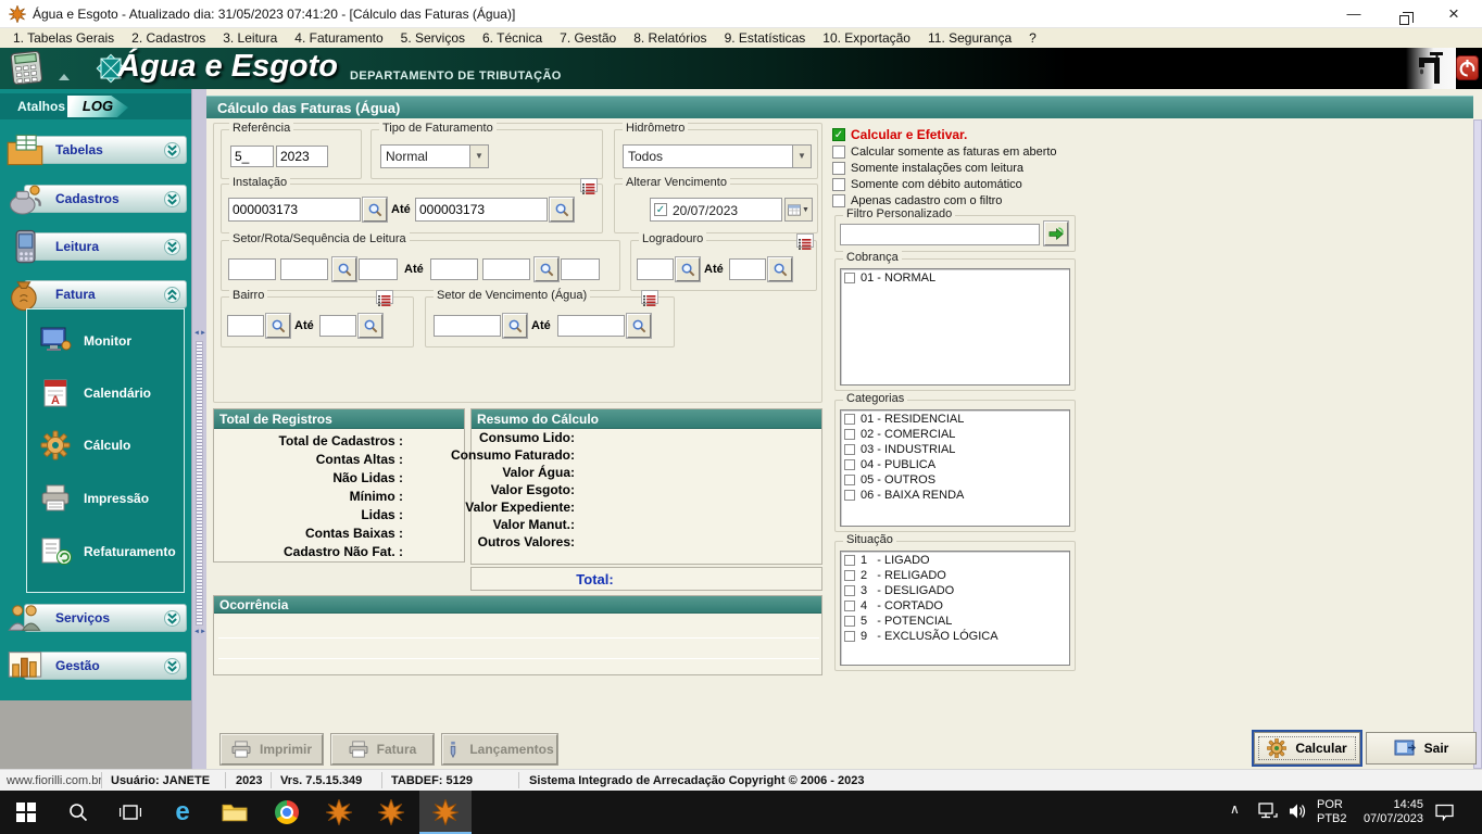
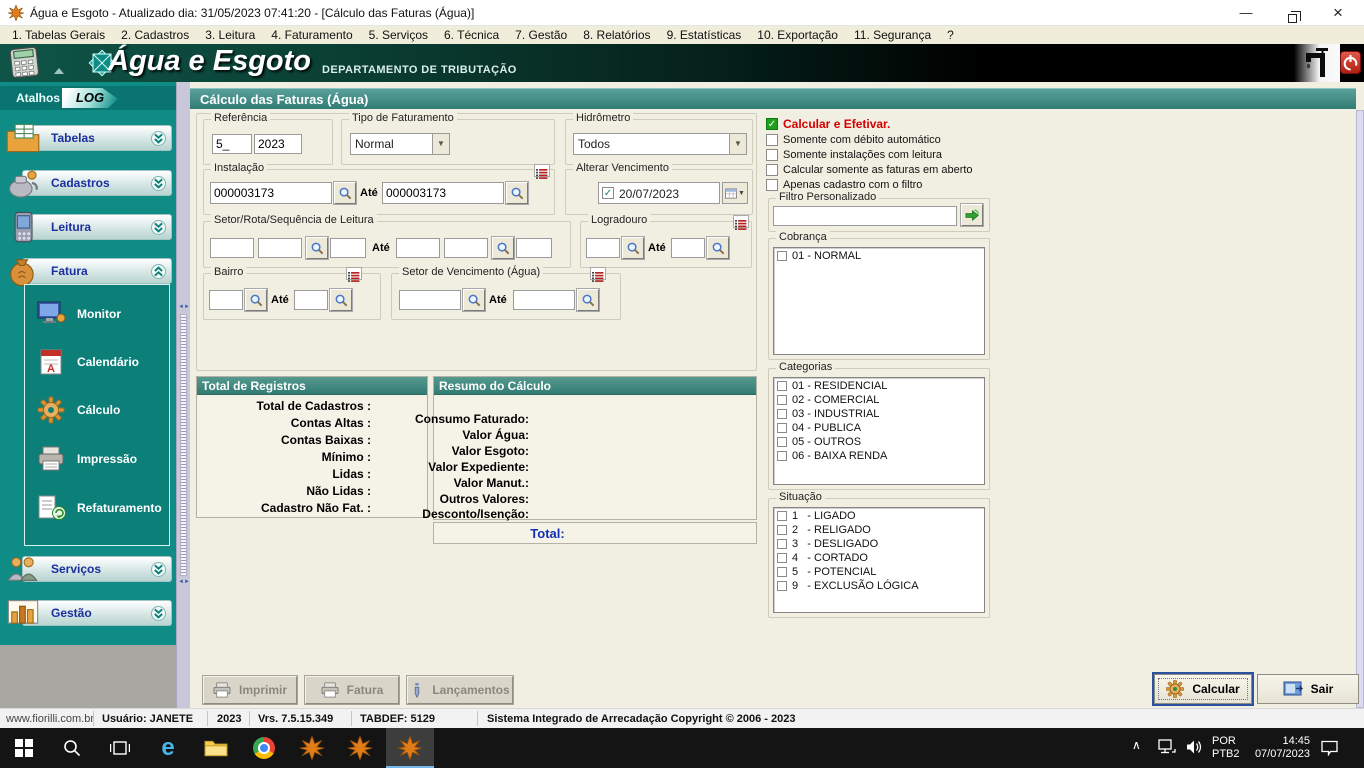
  Água e Esgoto - Atualizado dia: 31/05/2023 07:41:20 - [Cálculo das Faturas (Água)]
  —
  ×
  1. Tabelas Gerais
  2. Cadastros
  3. Leitura
  4. Faturamento
  5. Serviços
  6. Técnica
  7. Gestão
  8. Relatórios
  9. Estatísticas
  10. Exportação
  11. Segurança
  ?
  Água e Esgoto
  DEPARTAMENTO DE TRIBUTAÇÃO
  Atalhos
  LOG
  Tabelas
  Cadastros
  Leitura
  Fatura
  Monitor
  A
  Calendário
  Cálculo
  Impressão
  Refaturamento
  Serviços
  Gestão
  Cálculo das Faturas (Água)
  Referência
  5_
  2023
  Tipo de Faturamento
  Normal
  ▼
  Hidrômetro
  Todos
  ▼
  Instalação
  000003173
  Até
  000003173
  Alterar Vencimento
  ✓
  20/07/2023
  Setor/Rota/Sequência de Leitura
  Até
  Logradouro
  Até
  Bairro
  Até
  Setor de Vencimento (Água)
  Até
  Total de Registros
  Total de Cadastros :
  Contas Altas :
- Não Lidas :
+ Contas Baixas :
  Mínimo :
  Lidas :
- Contas Baixas :
+ Não Lidas :
  Cadastro Não Fat. :
  Resumo do Cálculo
- Consumo Lido:
  Consumo Faturado:
  Valor Água:
  Valor Esgoto:
  Valor Expediente:
  Valor Manut.:
  Outros Valores:
+ Desconto/Isenção:
  Total:
- Ocorrência
  ✓
  Calcular e Efetivar.
- Calcular somente as faturas em aberto
+ Somente com débito automático
  Somente instalações com leitura
- Somente com débito automático
+ Calcular somente as faturas em aberto
  Apenas cadastro com o filtro
  Filtro Personalizado
  Cobrança
  01 - NORMAL
  Categorias
  01 - RESIDENCIAL
  02 - COMERCIAL
  03 - INDUSTRIAL
  04 - PUBLICA
  05 - OUTROS
  06 - BAIXA RENDA
  Situação
  1 - LIGADO
  2 - RELIGADO
  3 - DESLIGADO
  4 - CORTADO
  5 - POTENCIAL
  9 - EXCLUSÃO LÓGICA
  Imprimir
  Fatura
  Lançamentos
  Calcular
  Sair
  www.fiorilli.com.b
  Usuário: JANETE
  2023
  Vrs. 7.5.15.349
  TABDEF: 5129
  Sistema Integrado de Arrecadação Copyright © 2006 - 2023
  e
  ∧
  POR
  PTB2
  14:45
  07/07/2023
